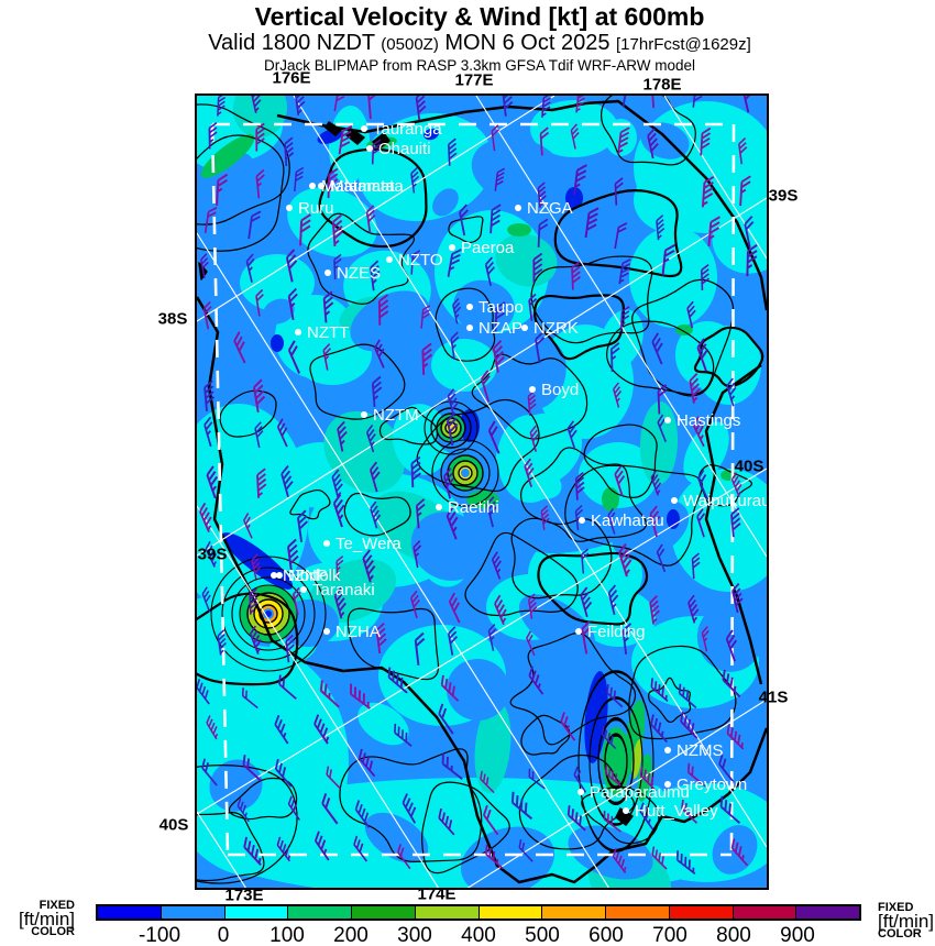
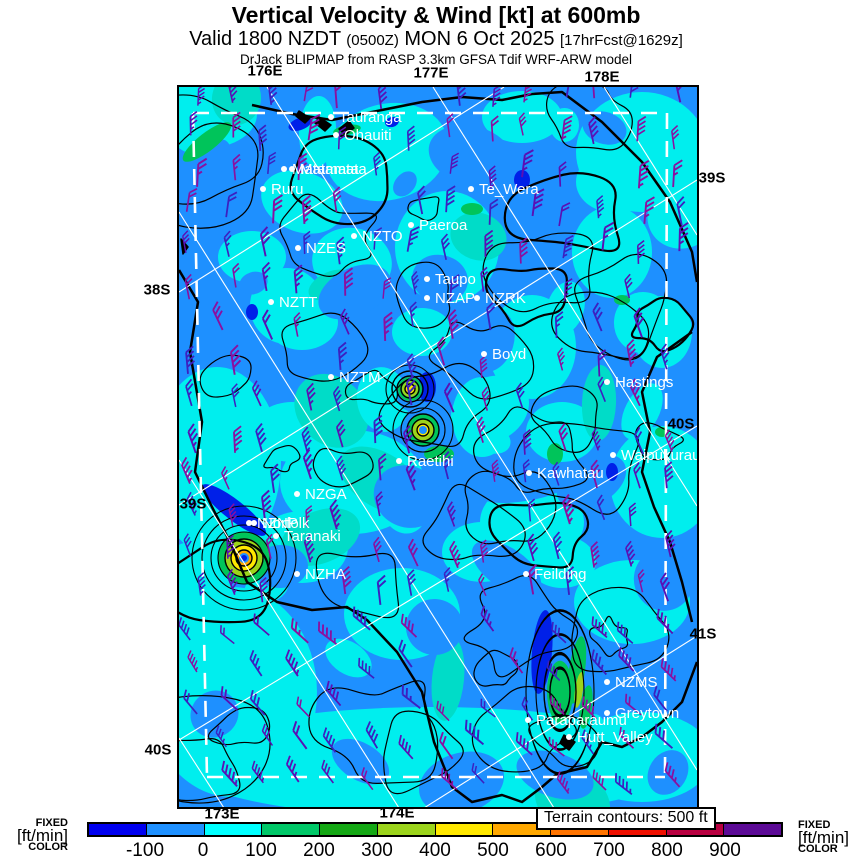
  Vertical Velocity & Wind [kt] at 600mb
  Valid 1800 NZDT (0500Z) MON 6 Oct 2025 [17hrFcst@1629z]
  DrJack BLIPMAP from RASP 3.3km GFSA Tdif WRF-ARW model
  Tauranga
  Ohauiti
  Matamata
  Matamata
  Ruru
- NZGA
+ Te_Wera
  Paeroa
  NZTO
  NZES
  Taupo
  NZAP
  NZRK
  NZTT
  Boyd
  NZTM
  Hastings
  Waipukurau
  Raetihi
  Kawhatau
- Te_Wera
+ NZGA
  NZNP
  Norfolk
  Taranaki
  NZHA
  Feilding
  NZMS
  Greytown
  Paraparaumu
  Hutt_Valley
  176E
  177E
  178E
  173E
  174E
  38S
  39S
  40S
  39S
  40S
  41S
  -100
  0
  100
  200
  300
  400
  500
  600
  700
  800
  900
  FIXED
  [ft/min]
  COLOR
  FIXED
  [ft/min]
  COLOR
+ Terrain contours: 500 ft
